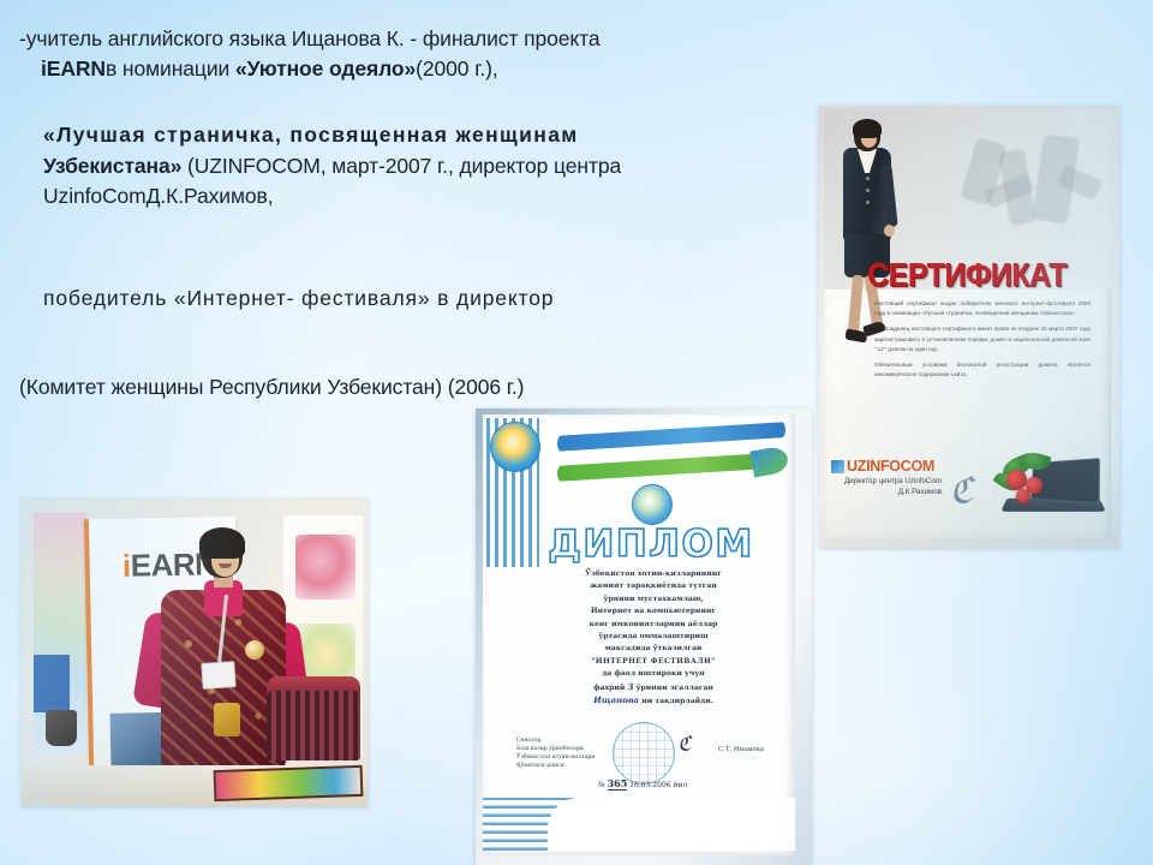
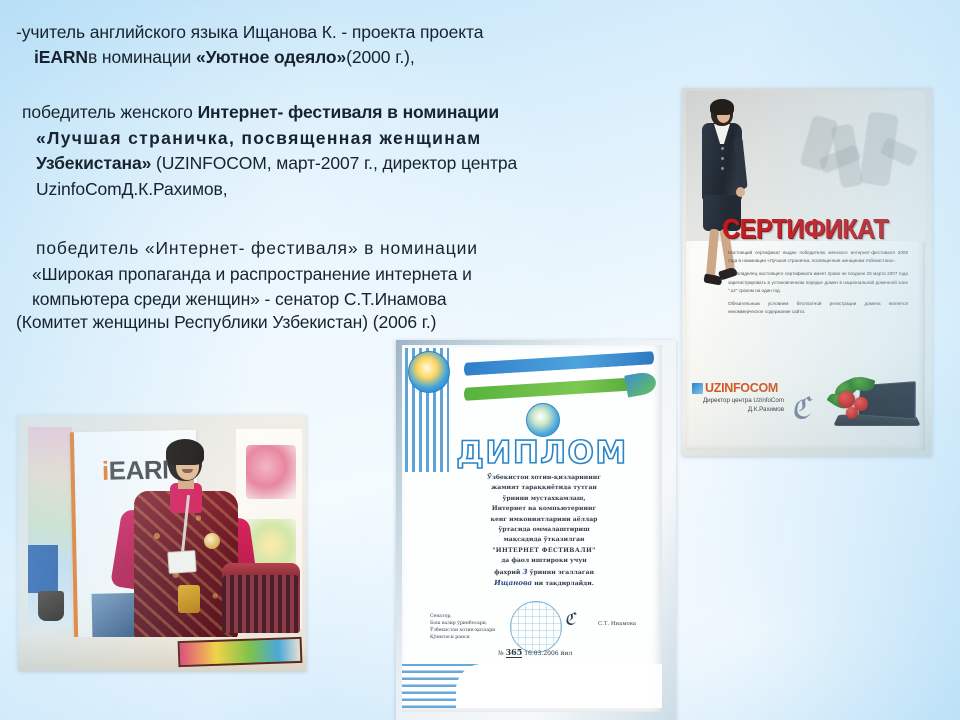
- -учитель английского языка Ищанова К. - финалист проекта
+ -учитель английского языка Ищанова К. - проекта проекта
  iEARNв номинации «Уютное одеяло»(2000 г.),
+ победитель женского Интернет- фестиваля в номинации
  «Лучшая страничка, посвященная женщинам
  Узбекистана» (UZINFOCOM, март-2007 г., директор центра
  UzinfoComД.К.Рахимов,
- победитель «Интернет- фестиваля» в директор
+ победитель «Интернет- фестиваля» в номинации
+ «Широкая пропаганда и распространение интернета и
+ компьютера среди женщин» - сенатор С.Т.Инамова
  (Комитет женщины Республики Узбекистан) (2006 г.)
